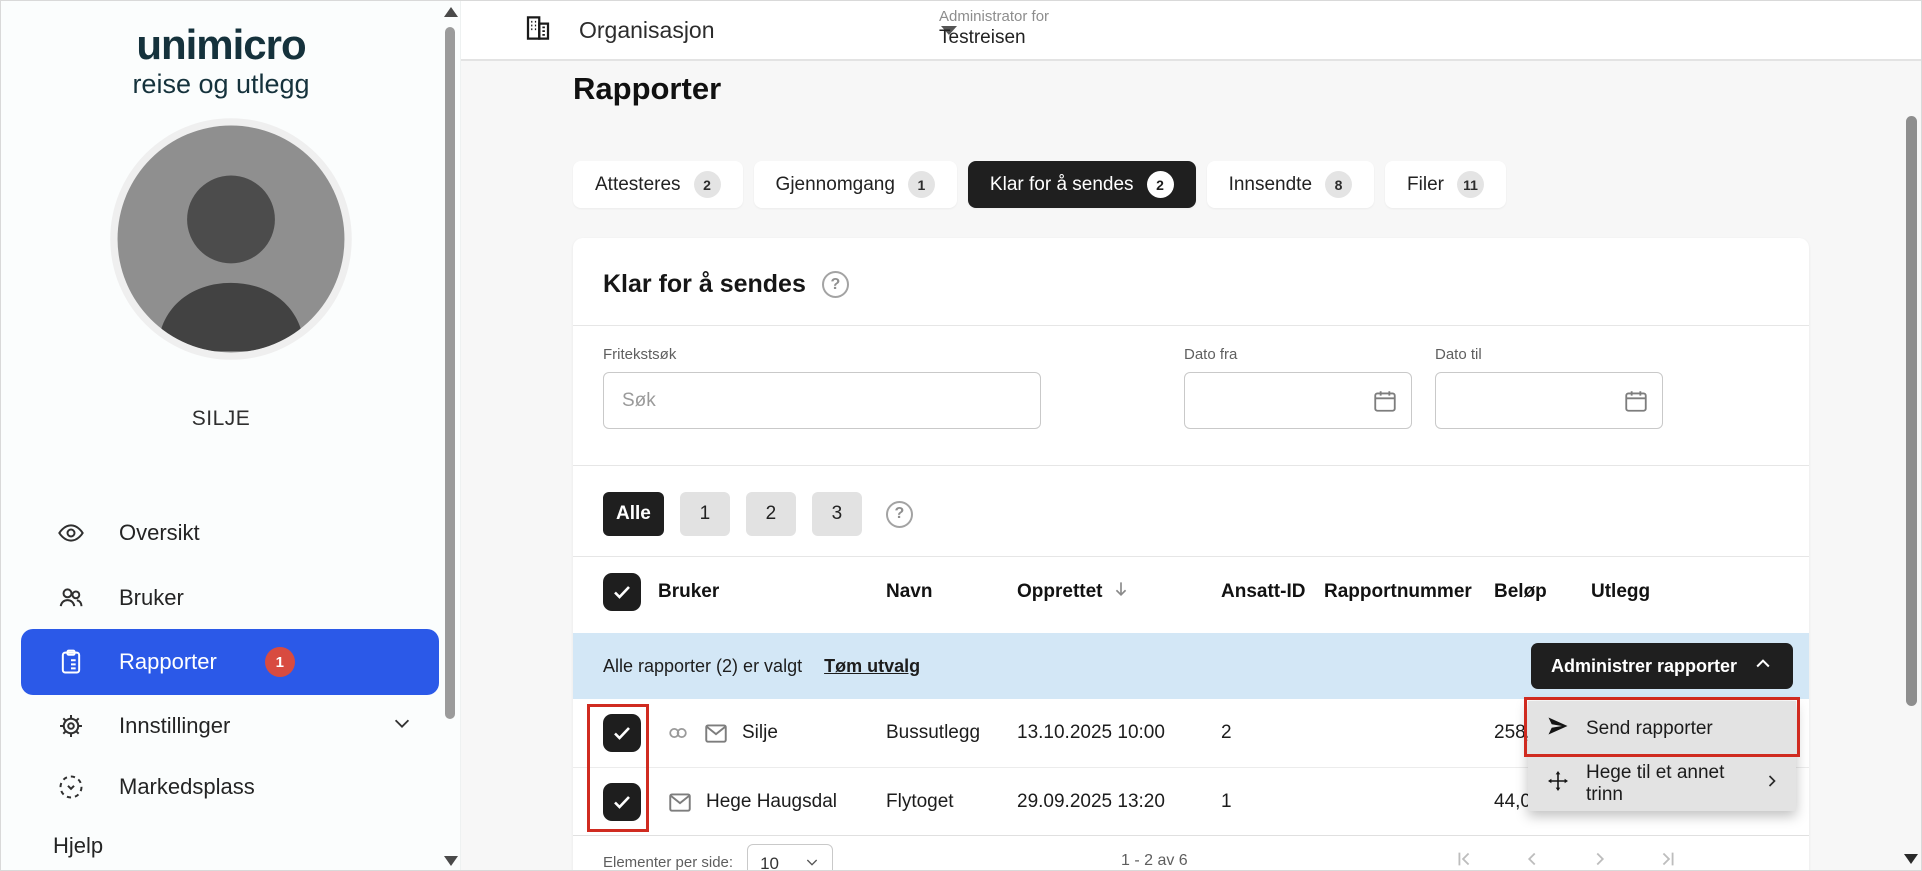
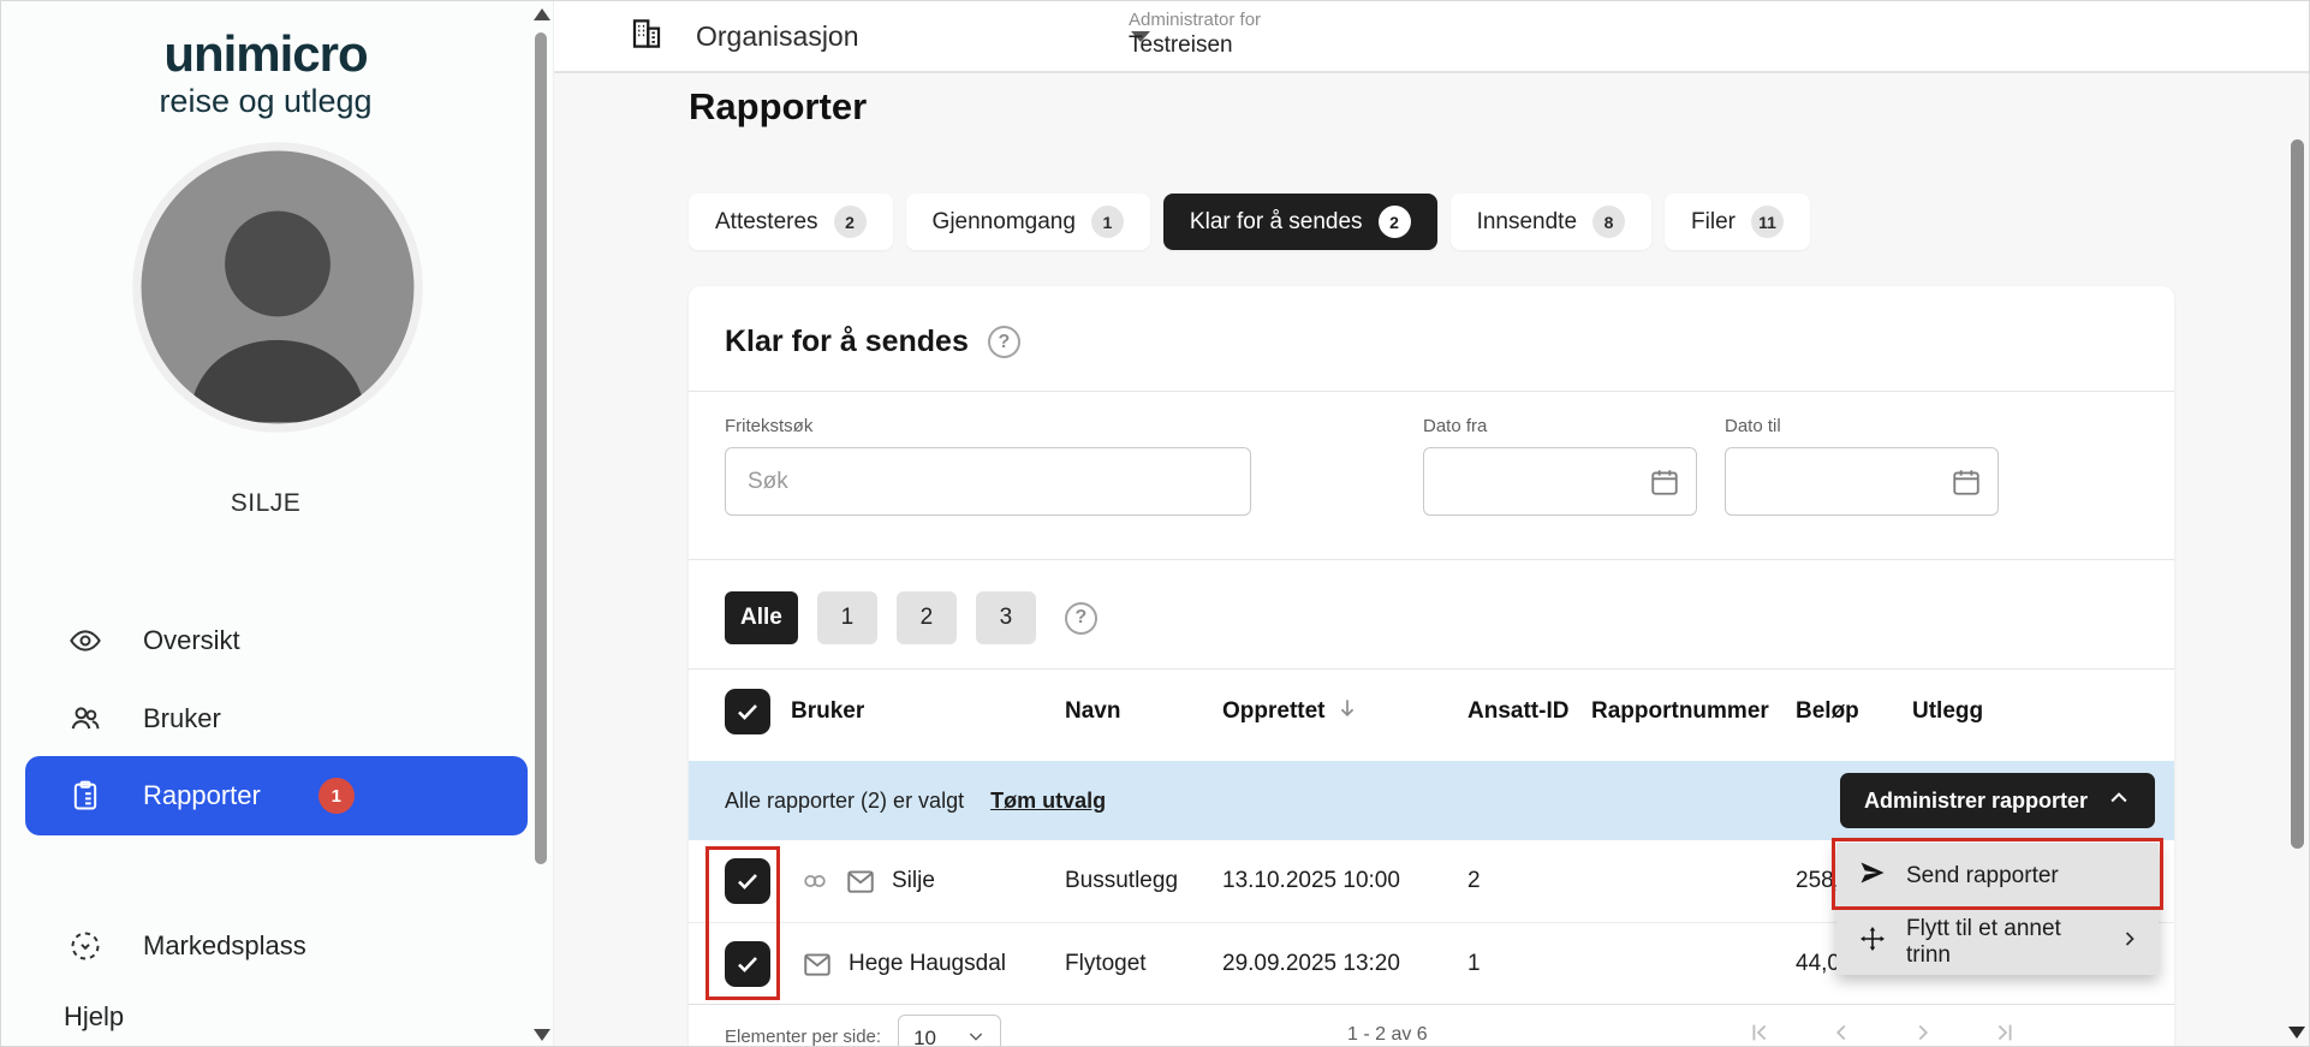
  unimicro
  reise og utlegg
  SILJE
  Oversikt
  Bruker
  Rapporter
  1
- Innstillinger
  Markedsplass
  Hjelp
  Organisasjon
  Administrator for
  Testreisen
  Rapporter
  Attesteres
  2
  Gjennomgang
  1
  Klar for å sendes
  2
  Innsendte
  8
  Filer
  11
  Klar for å sendes
  ?
  Fritekstsøk
  Søk
  Dato fra
  Dato til
  Alle
  1
  2
  3
  ?
  Bruker
  Navn
  Opprettet
  Ansatt-ID
  Rapportnummer
  Beløp
  Utlegg
  Alle rapporter (2) er valgt
  Tøm utvalg
  Administrer rapporter
  Silje
  Bussutlegg
  13.10.2025 10:00
  2
  Hege Haugsdal
  Flytoget
  29.09.2025 13:20
  1
  44,0
  Elementer per side:
  10
  1 - 2 av 6
  Send rapporter
- Hege til et annet trinn
+ Flytt til et annet trinn
